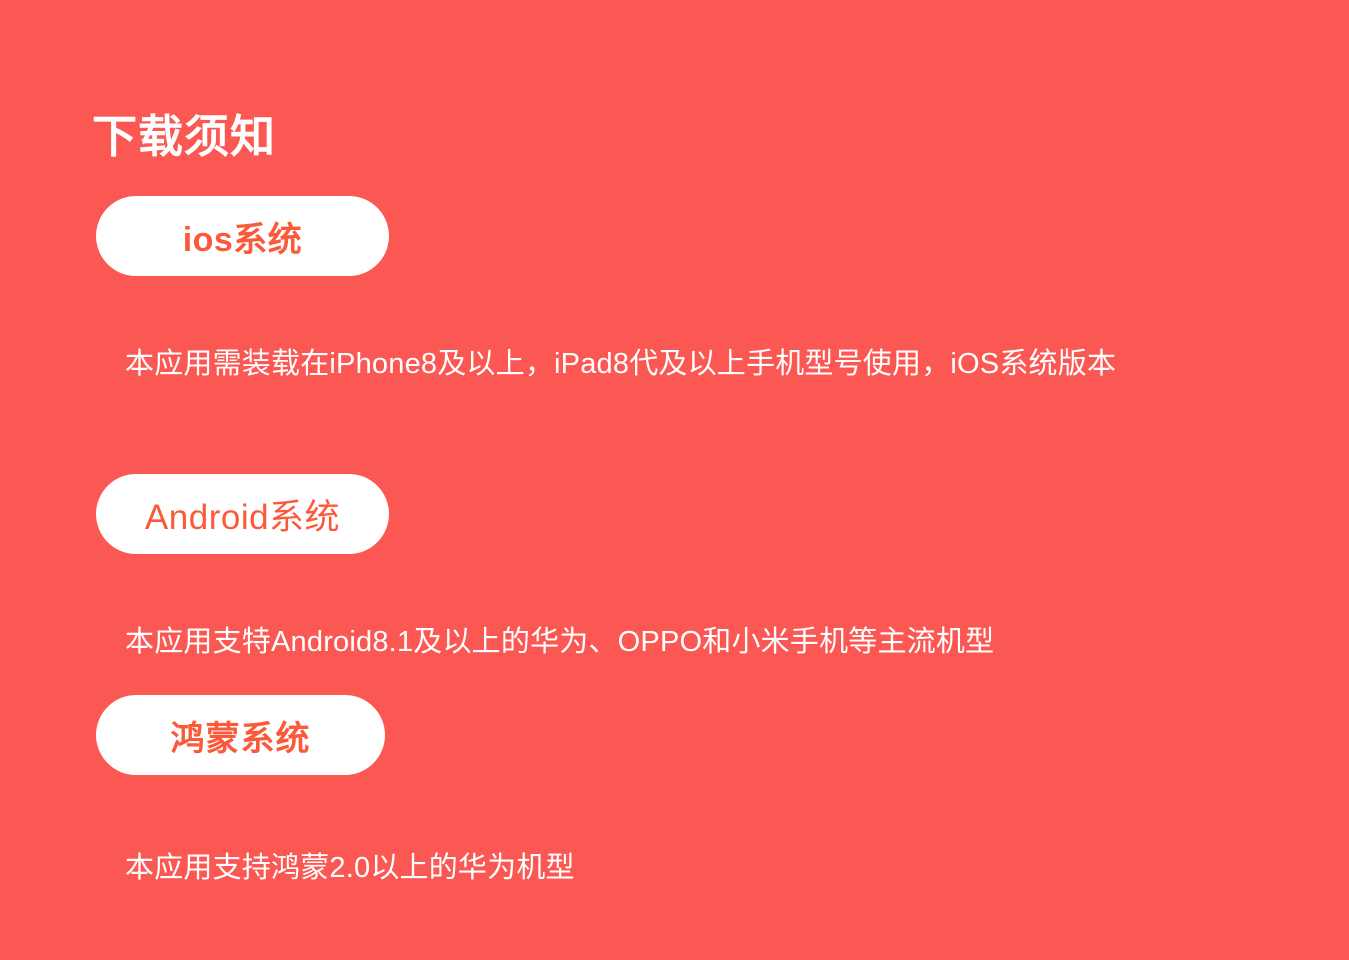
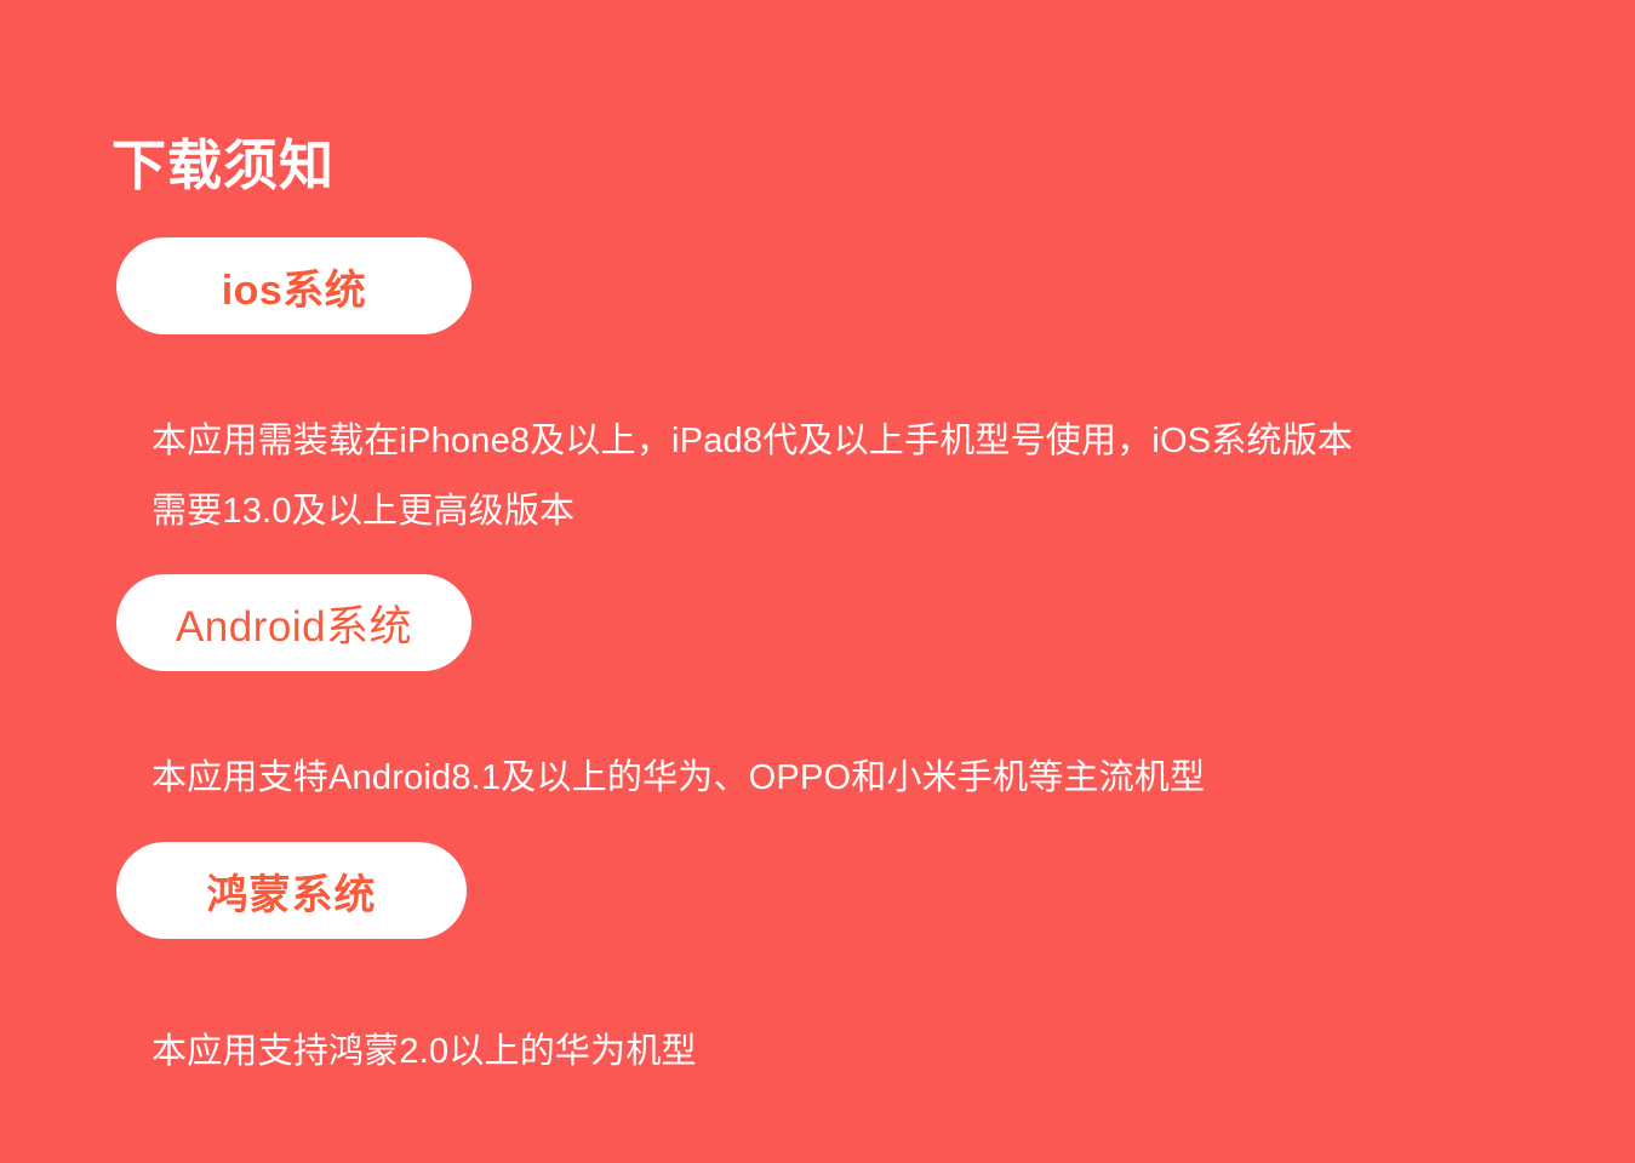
  下载须知
  ios系统
  本应用需装载在iPhone8及以上，iPad8代及以上手机型号使用，iOS系统版本
+ 需要13.0及以上更高级版本
  Android系统
  本应用支特Android8.1及以上的华为、OPPO和小米手机等主流机型
  鸿蒙系统
  本应用支持鸿蒙2.0以上的华为机型
